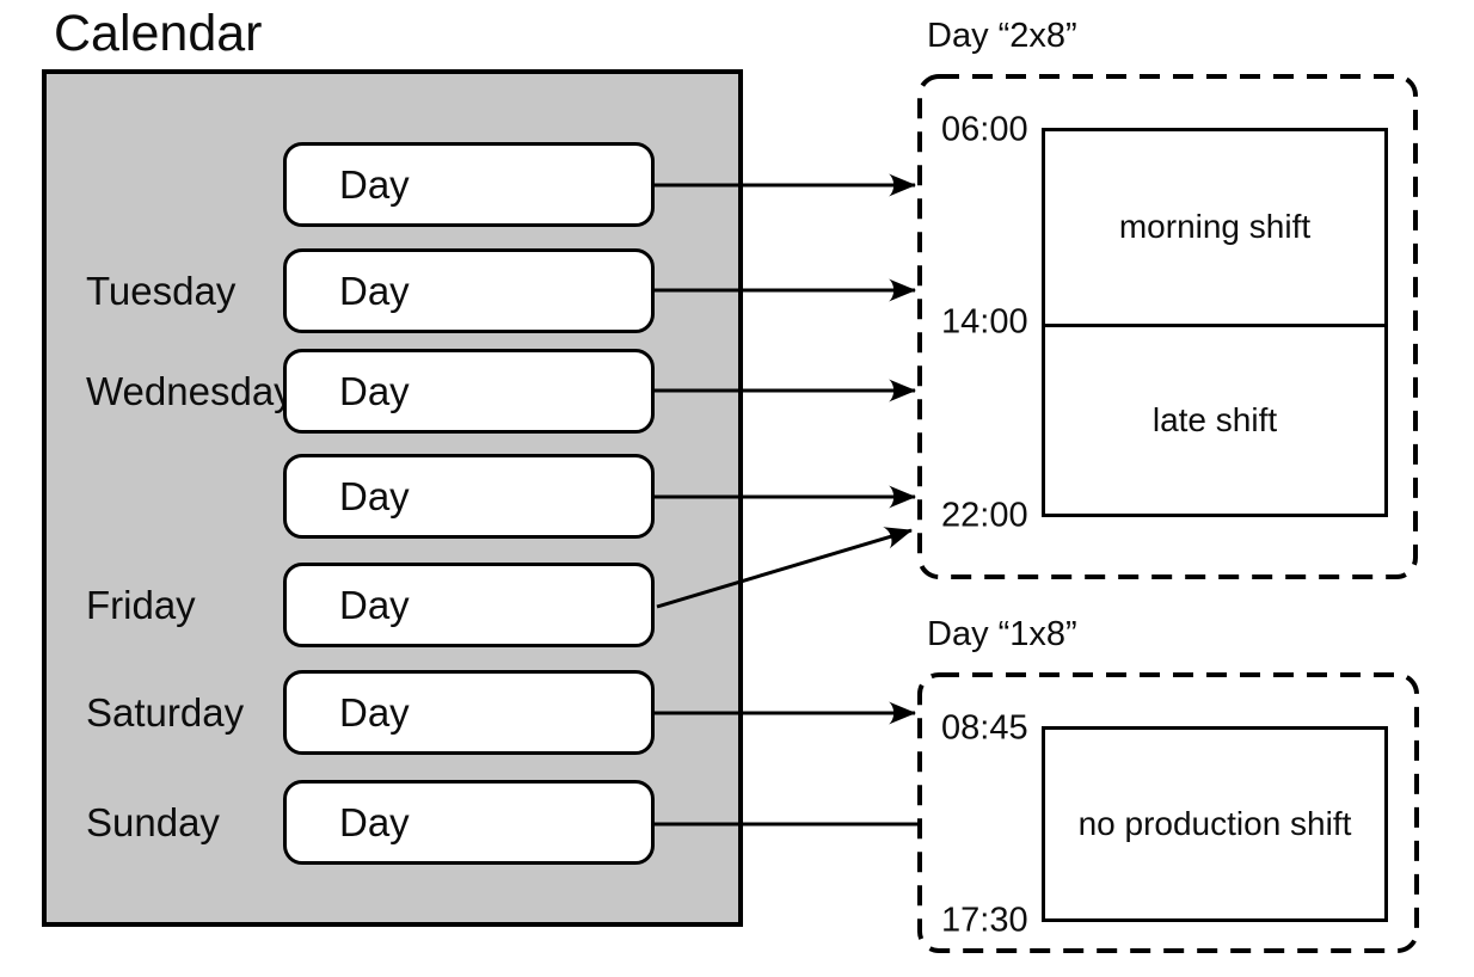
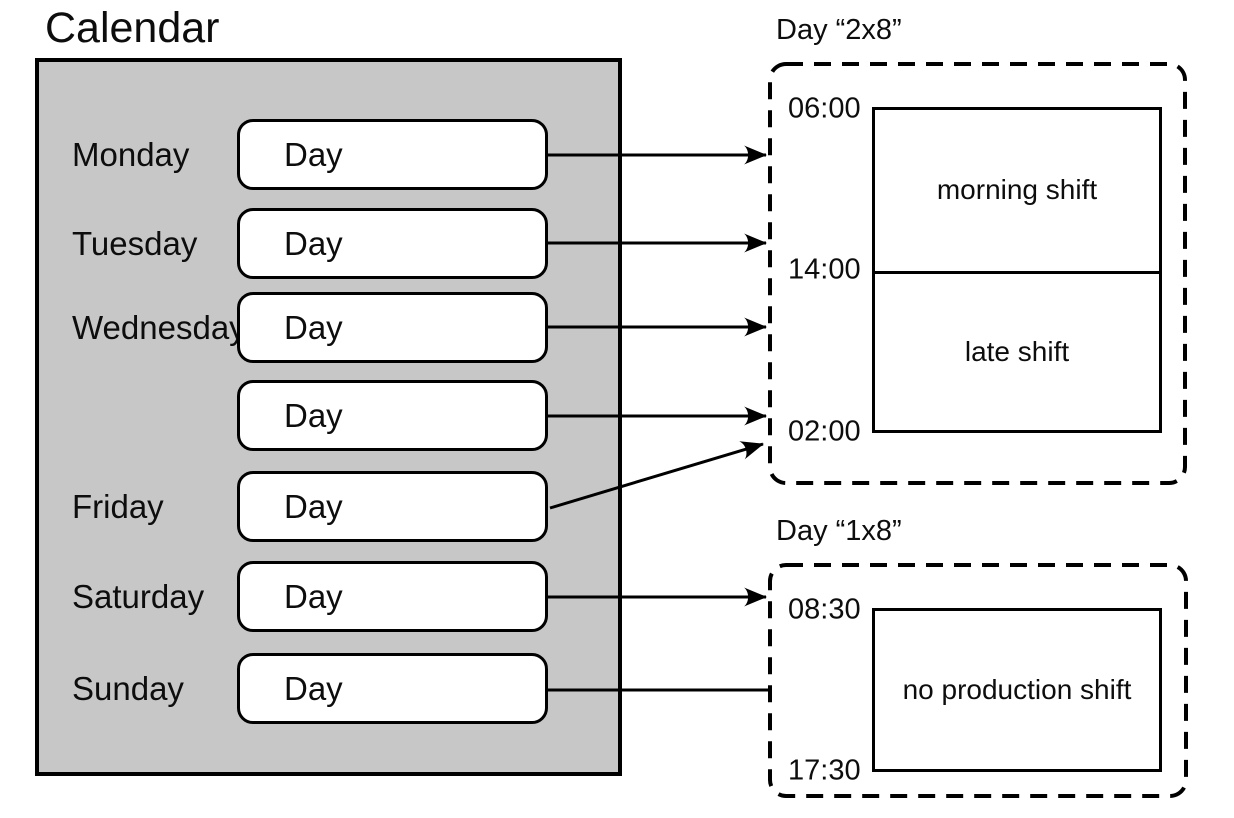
  Calendar
+ Monday
  Day
  Tuesday
  Day
  Wednesda
  Day
  Day
  Friday
  Day
  Saturday
  Day
  Sunday
  Day
  Day “2x8”
  06:00
  14:00
- 22:00
+ 02:00
  morning shift
  late shift
  Day “1x8”
- 08:45
+ 08:30
  17:30
  no production shift
